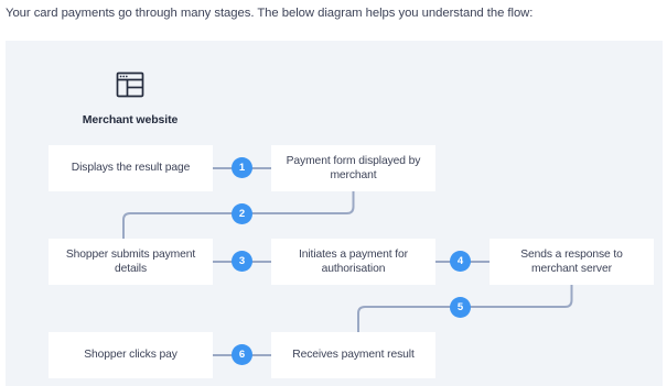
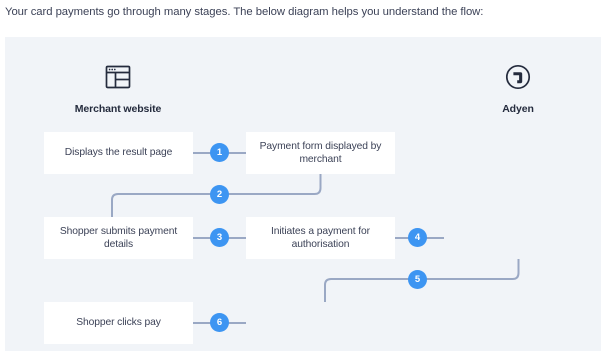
  Your card payments go through many stages. The below diagram helps you understand the flow:
  Merchant website
+ Adyen
  Displays the result page
  Payment form displayed by merchant
  Shopper submits payment details
  Initiates a payment for authorisation
- Sends a response to merchant server
  Shopper clicks pay
- Receives payment result
  1
  2
  3
  4
  5
  6
